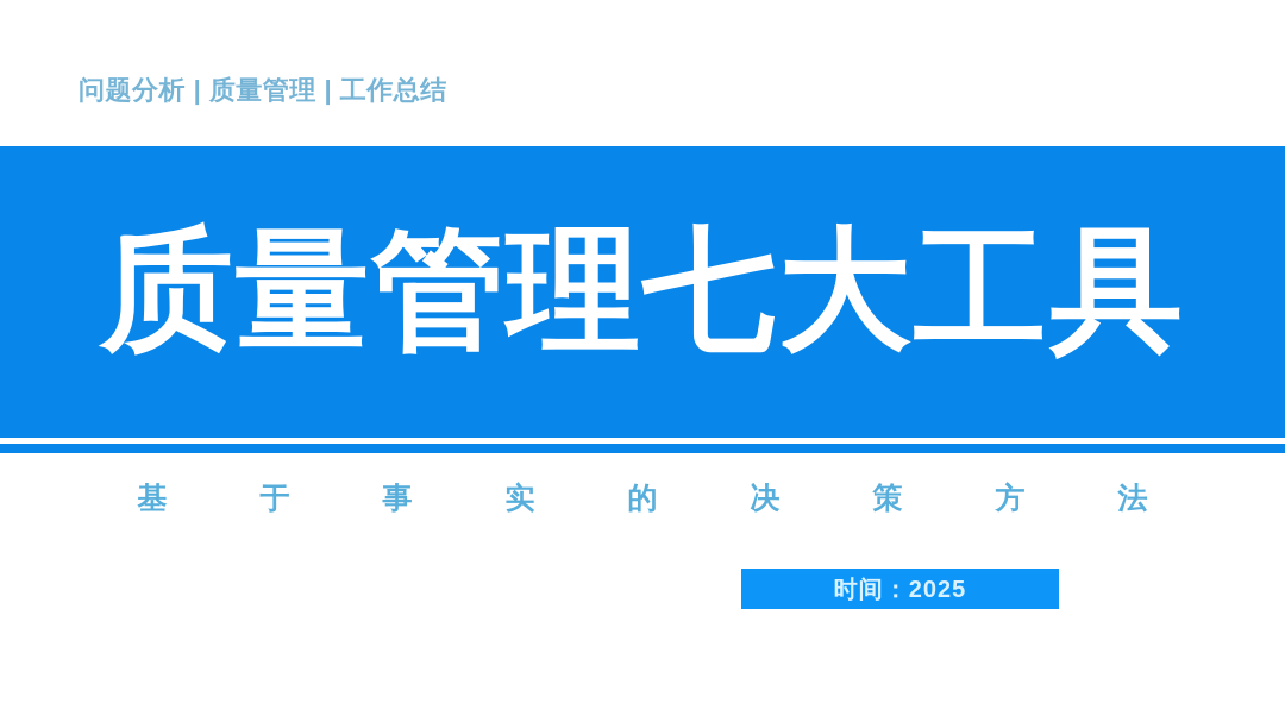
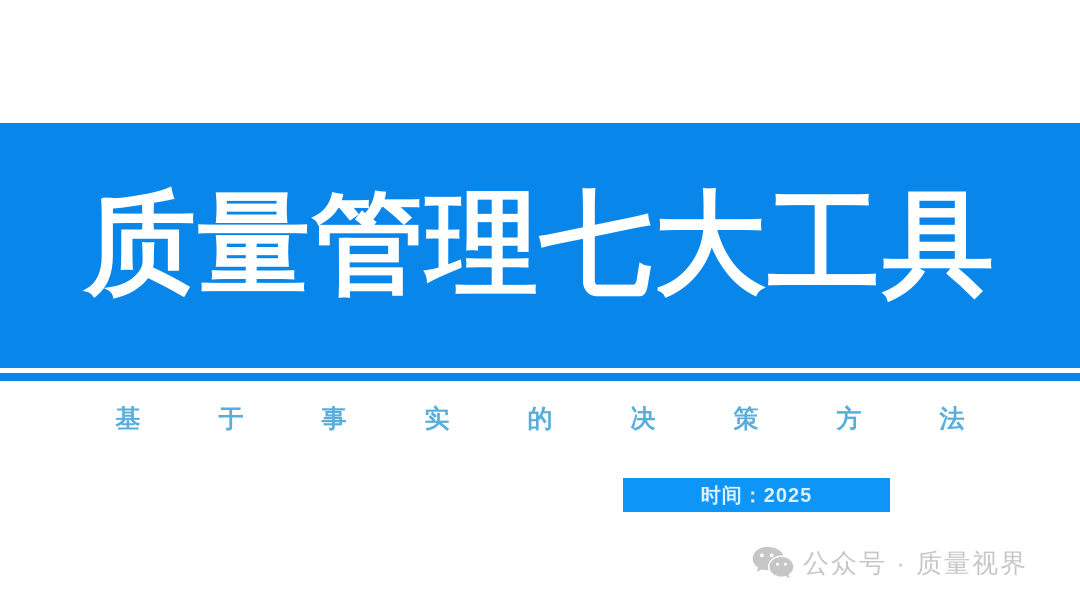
- 问题分析 | 质量管理 | 工作总结
  质量管理七大工具
  基于事实的决策方法
  时间：2025
+ 公众号 · 质量视界
